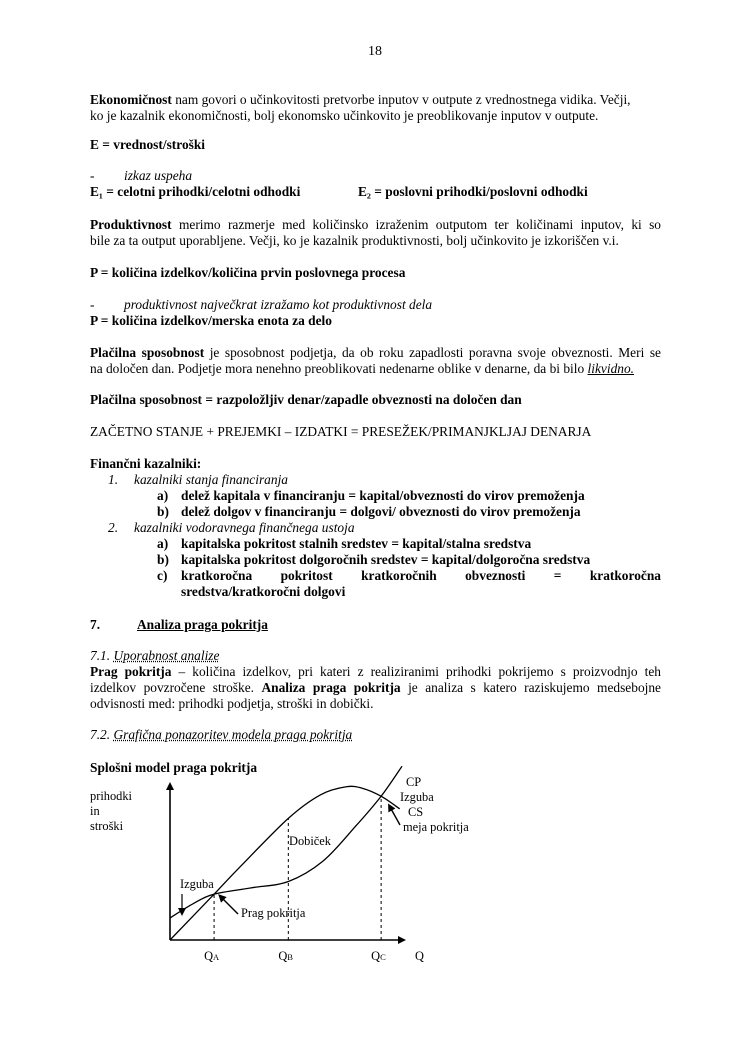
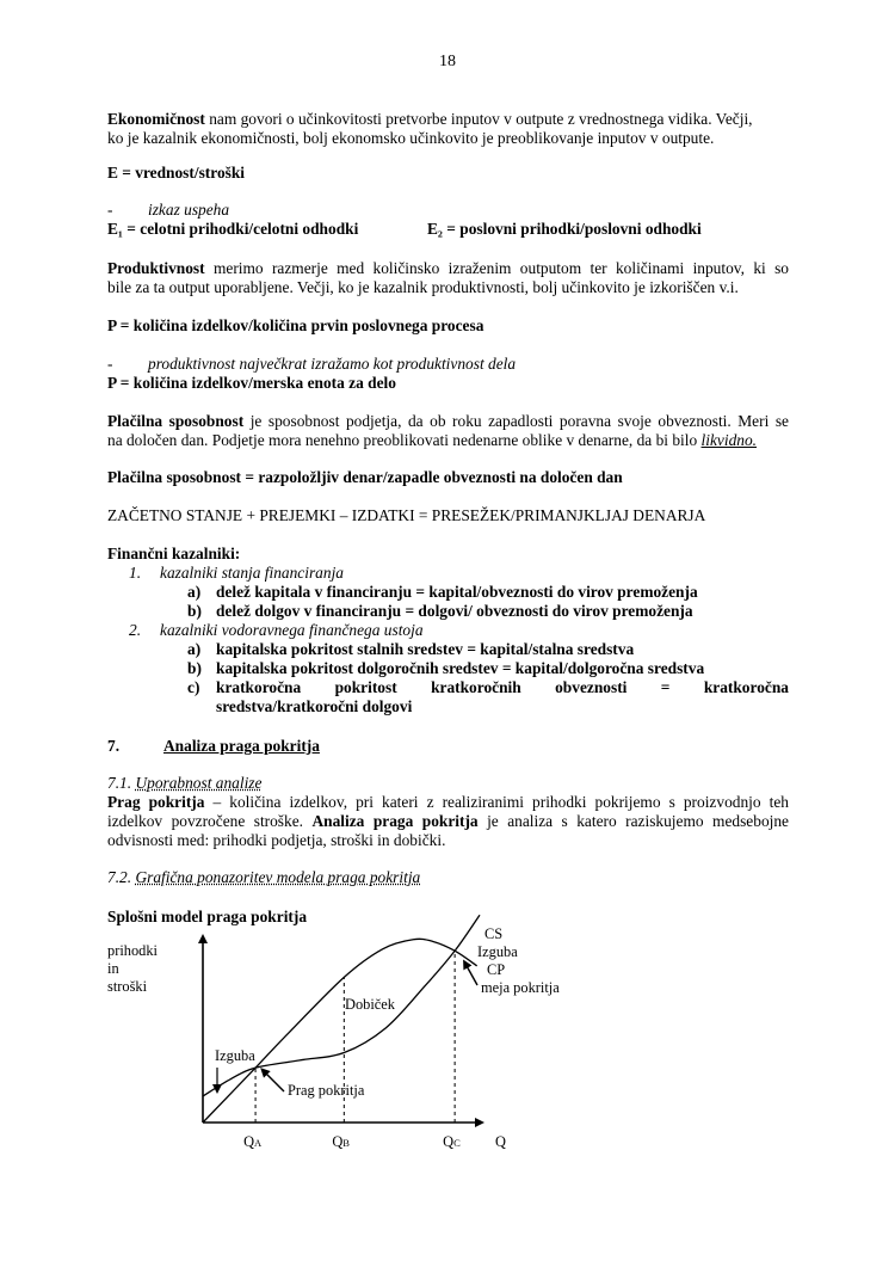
  18
  Ekonomičnost nam govori o učinkovitosti pretvorbe inputov v outpute z vrednostnega vidika. Večji,
  ko je kazalnik ekonomičnosti, bolj ekonomsko učinkovito je preoblikovanje inputov v outpute.
  E = vrednost/stroški
  - izkaz uspeha
  E₁ = celotni prihodki/celotni odhodki
  E₂ = poslovni prihodki/poslovni odhodki
  Produktivnost merimo razmerje med količinsko izraženim outputom ter količinami inputov, ki so
  bile za ta output uporabljene. Večji, ko je kazalnik produktivnosti, bolj učinkovito je izkoriščen v.i.
  P = količina izdelkov/količina prvin poslovnega procesa
  - produktivnost največkrat izražamo kot produktivnost dela
  P = količina izdelkov/merska enota za delo
  Plačilna sposobnost je sposobnost podjetja, da ob roku zapadlosti poravna svoje obveznosti. Meri se
  na določen dan. Podjetje mora nenehno preoblikovati nedenarne oblike v denarne, da bi bilo likvidno.
  Plačilna sposobnost = razpoložljiv denar/zapadle obveznosti na določen dan
  ZAČETNO STANJE + PREJEMKI – IZDATKI = PRESEŽEK/PRIMANJKLJAJ DENARJA
  Finančni kazalniki:
  1. kazalniki stanja financiranja
  a)
  delež kapitala v financiranju = kapital/obveznosti do virov premoženja
  b)
  delež dolgov v financiranju = dolgovi/ obveznosti do virov premoženja
  2. kazalniki vodoravnega finančnega ustoja
  a)
  kapitalska pokritost stalnih sredstev = kapital/stalna sredstva
  b)
  kapitalska pokritost dolgoročnih sredstev = kapital/dolgoročna sredstva
  c)
  kratkoročna pokritost kratkoročnih obveznosti = kratkoročna
  sredstva/kratkoročni dolgovi
  7. Analiza praga pokritja
  7.1. Uporabnost analize
  Prag pokritja – količina izdelkov, pri kateri z realiziranimi prihodki pokrijemo s proizvodnjo teh
  izdelkov povzročene stroške. Analiza praga pokritja je analiza s katero raziskujemo medsebojne
  odvisnosti med: prihodki podjetja, stroški in dobički.
  7.2. Grafična ponazoritev modela praga pokritja
  Splošni model praga pokritja
  prihodki
  in
  stroški
  QA
  QB
  QC
  Izguba
  Prag pokritja
  Dobiček
- CP
+ CS
  Izguba
- CS
+ CP
  meja pokritja
  Q
